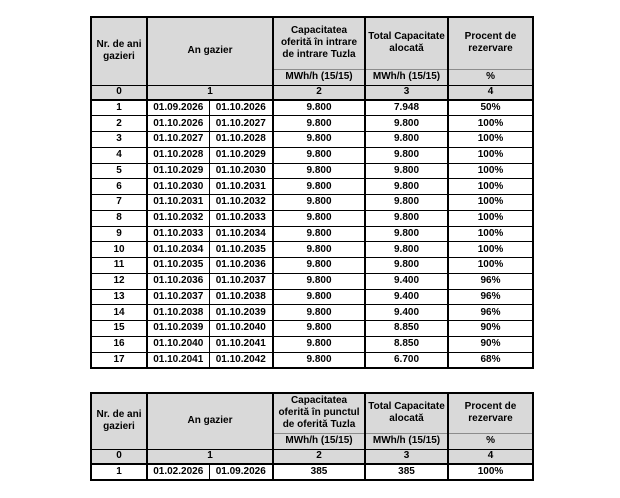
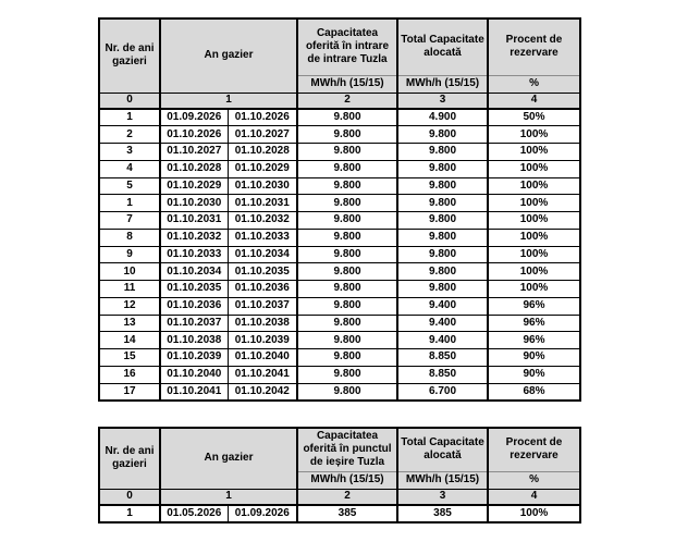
  Nr. de ani gazieri	An gazier	Capacitatea oferită în intrare de intrare Tuzla	Total Capacitate alocată	Procent de rezervare
  MWh/h (15/15)	MWh/h (15/15)	%
  0	1	2	3	4
- 1	01.09.2026	01.10.2026	9.800	7.948	50%
+ 1	01.09.2026	01.10.2026	9.800	4.900	50%
  2	01.10.2026	01.10.2027	9.800	9.800	100%
  3	01.10.2027	01.10.2028	9.800	9.800	100%
  4	01.10.2028	01.10.2029	9.800	9.800	100%
  5	01.10.2029	01.10.2030	9.800	9.800	100%
- 6	01.10.2030	01.10.2031	9.800	9.800	100%
+ 1	01.10.2030	01.10.2031	9.800	9.800	100%
  7	01.10.2031	01.10.2032	9.800	9.800	100%
  8	01.10.2032	01.10.2033	9.800	9.800	100%
  9	01.10.2033	01.10.2034	9.800	9.800	100%
  10	01.10.2034	01.10.2035	9.800	9.800	100%
  11	01.10.2035	01.10.2036	9.800	9.800	100%
  12	01.10.2036	01.10.2037	9.800	9.400	96%
  13	01.10.2037	01.10.2038	9.800	9.400	96%
  14	01.10.2038	01.10.2039	9.800	9.400	96%
  15	01.10.2039	01.10.2040	9.800	8.850	90%
  16	01.10.2040	01.10.2041	9.800	8.850	90%
  17	01.10.2041	01.10.2042	9.800	6.700	68%
- Nr. de ani gazieri	An gazier	Capacitatea oferită în punctul de oferită Tuzla	Total Capacitate alocată	Procent de rezervare
+ Nr. de ani gazieri	An gazier	Capacitatea oferită în punctul de ieșire Tuzla	Total Capacitate alocată	Procent de rezervare
  MWh/h (15/15)	MWh/h (15/15)	%
  0	1	2	3	4
- 1	01.02.2026	01.09.2026	385	385	100%
+ 1	01.05.2026	01.09.2026	385	385	100%
